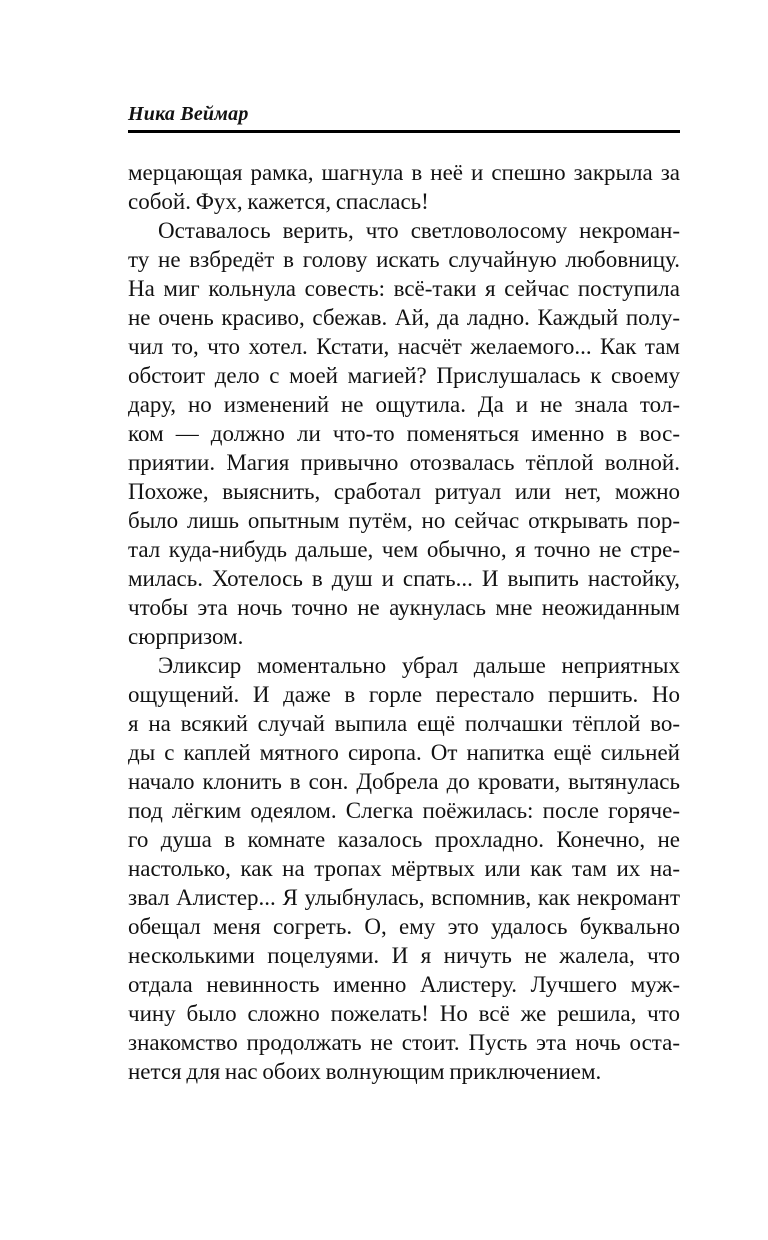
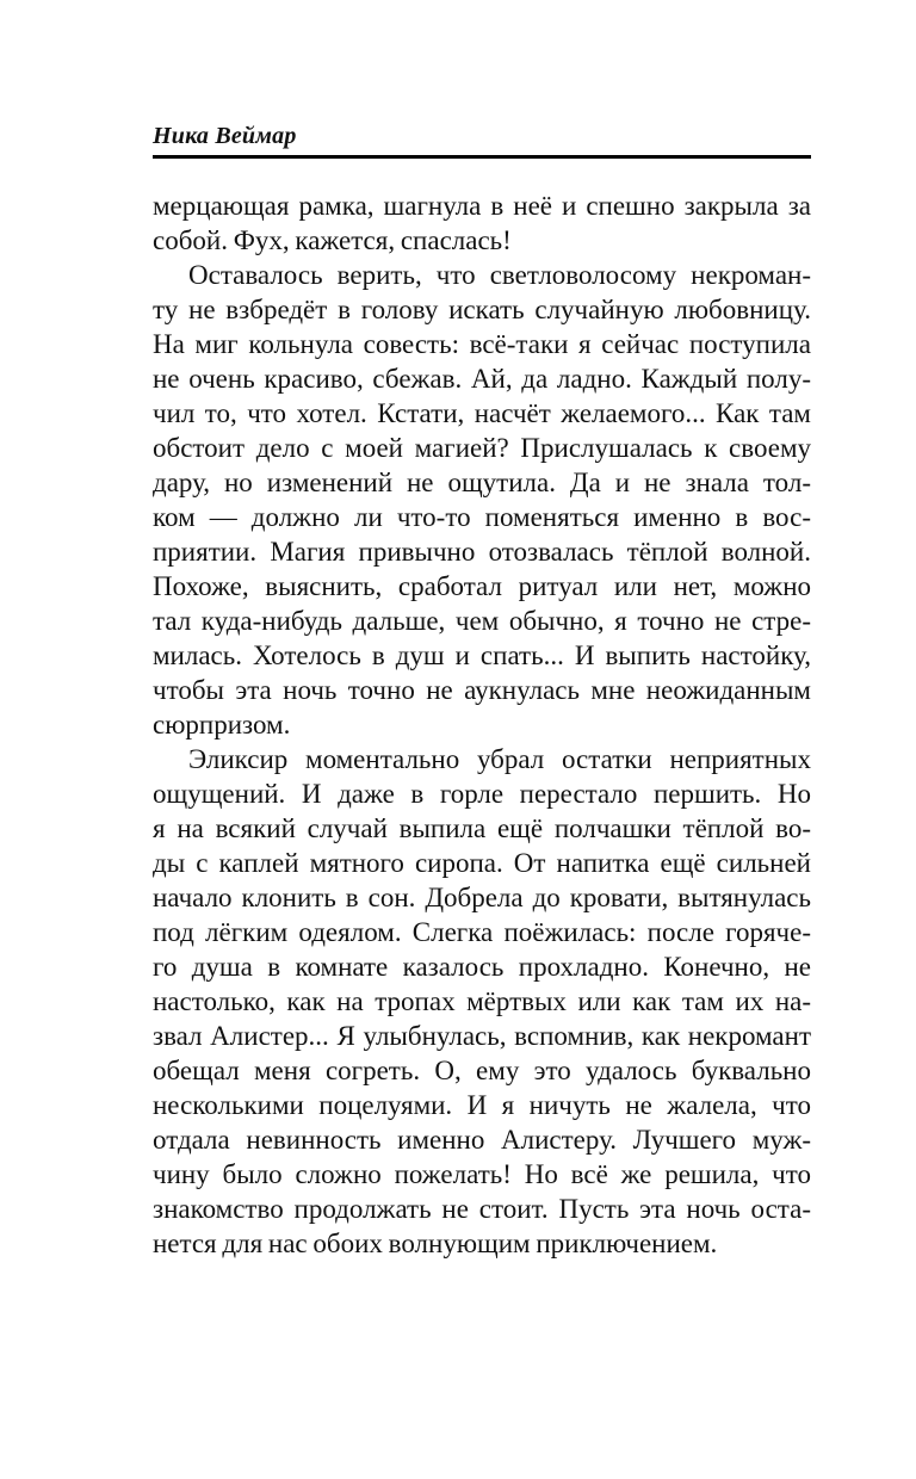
  Ника Веймар
  мерцающая рамка, шагнула в неё и спешно закрыла за
  собой. Фух, кажется, спаслась!
  Оставалось верить, что светловолосому некроман-
  ту не взбредёт в голову искать случайную любовницу.
  На миг кольнула совесть: всё-таки я сейчас поступила
  не очень красиво, сбежав. Ай, да ладно. Каждый полу-
  чил то, что хотел. Кстати, насчёт желаемого... Как там
  обстоит дело с моей магией? Прислушалась к своему
  дару, но изменений не ощутила. Да и не знала тол-
  ком — должно ли что-то поменяться именно в вос-
  приятии. Магия привычно отозвалась тёплой волной.
  Похоже, выяснить, сработал ритуал или нет, можно
- было лишь опытным путём, но сейчас открывать пор-
  тал куда-нибудь дальше, чем обычно, я точно не стре-
  милась. Хотелось в душ и спать... И выпить настойку,
  чтобы эта ночь точно не аукнулась мне неожиданным
  сюрпризом.
- Эликсир моментально убрал дальше неприятных
+ Эликсир моментально убрал остатки неприятных
  ощущений. И даже в горле перестало першить. Но
  я на всякий случай выпила ещё полчашки тёплой во-
  ды с каплей мятного сиропа. От напитка ещё сильней
  начало клонить в сон. Добрела до кровати, вытянулась
  под лёгким одеялом. Слегка поёжилась: после горяче-
  го душа в комнате казалось прохладно. Конечно, не
  настолько, как на тропах мёртвых или как там их на-
  звал Алистер... Я улыбнулась, вспомнив, как некромант
  обещал меня согреть. О, ему это удалось буквально
  несколькими поцелуями. И я ничуть не жалела, что
  отдала невинность именно Алистеру. Лучшего муж-
  чину было сложно пожелать! Но всё же решила, что
  знакомство продолжать не стоит. Пусть эта ночь оста-
  нется для нас обоих волнующим приключением.
